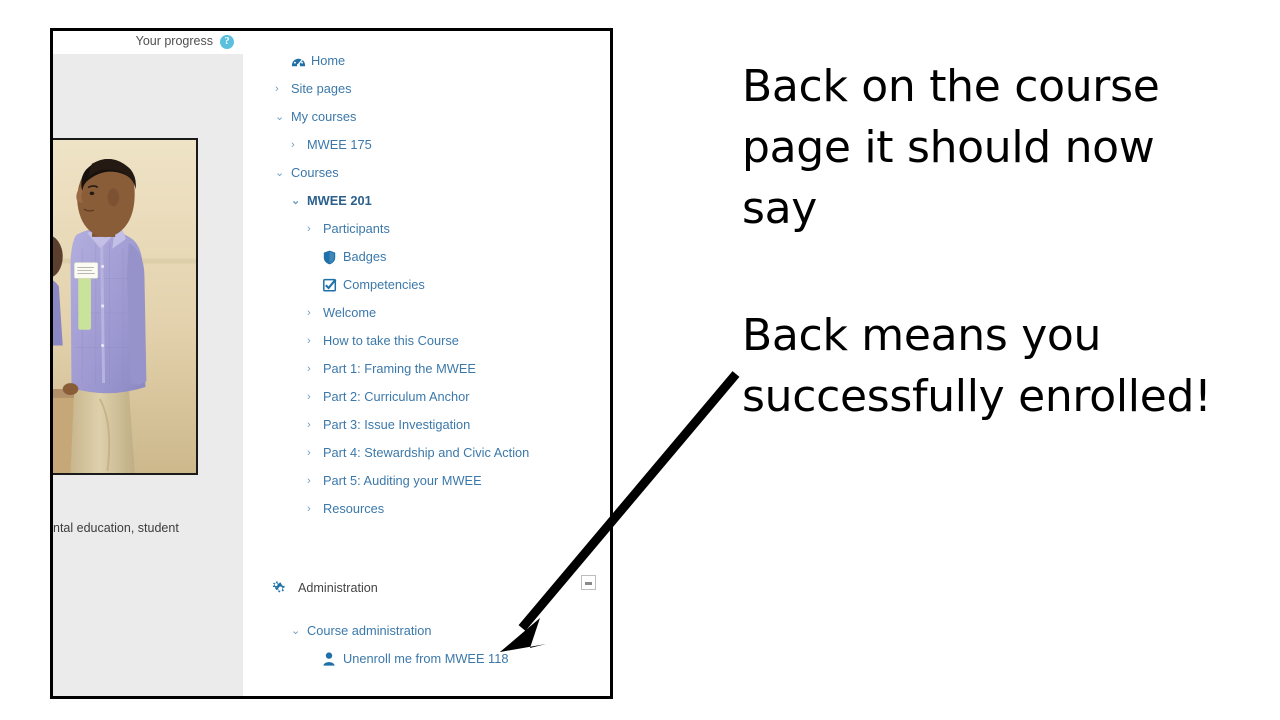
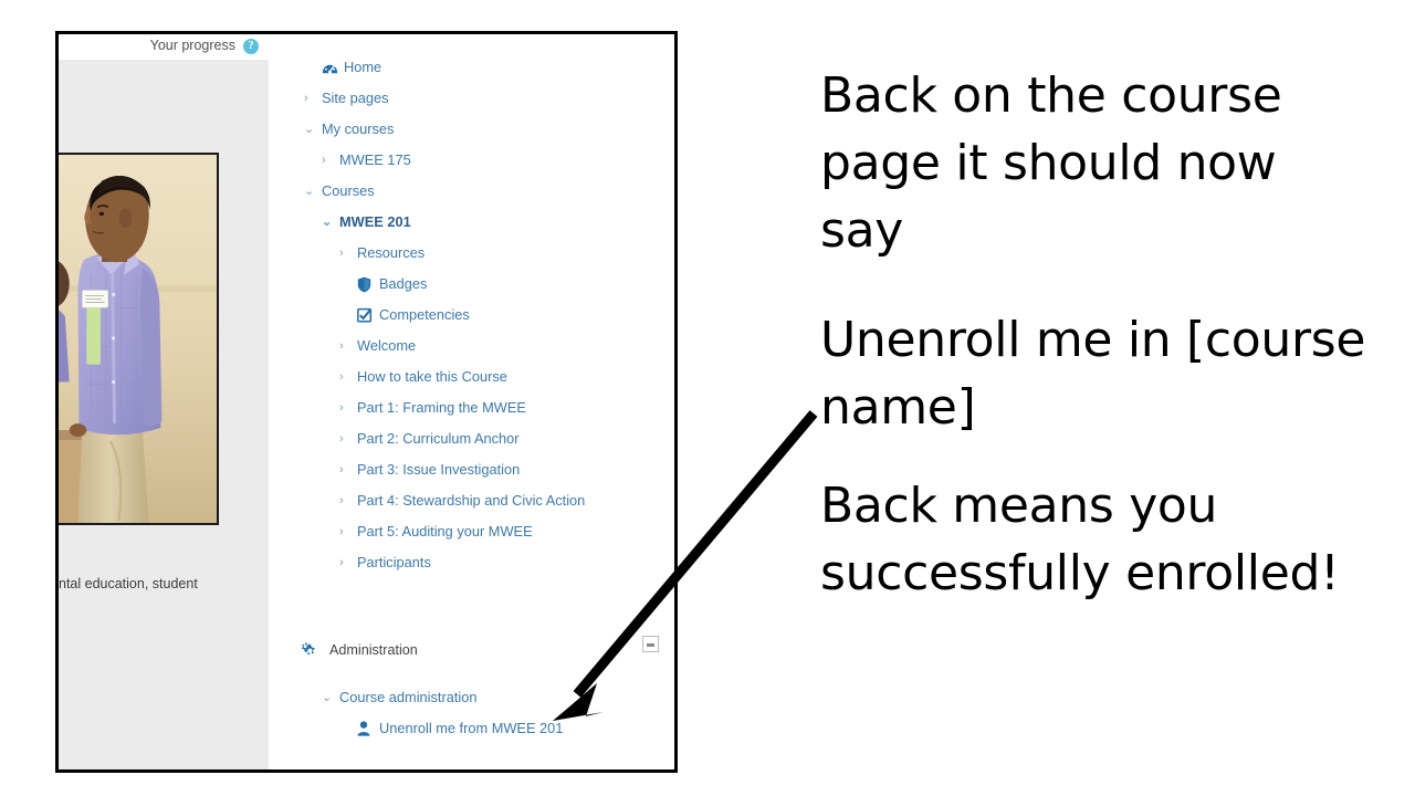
  Your progress
  ?
  ntal education, student
  Home
  ›
  Site pages
  ⌄
  My courses
  ›
  MWEE 175
  ⌄
  Courses
  ⌄
  MWEE 201
  ›
- Participants
+ Resources
  Badges
  Competencies
  ›
  Welcome
  ›
  How to take this Course
  ›
  Part 1: Framing the MWEE
  ›
  Part 2: Curriculum Anchor
  ›
  Part 3: Issue Investigation
  ›
  Part 4: Stewardship and Civic Action
  ›
  Part 5: Auditing your MWEE
  ›
- Resources
+ Participants
  Administration
  ⌄
  Course administration
- Unenroll me from MWEE 118
+ Unenroll me from MWEE 201
  Back on the course page it should now say
+ Unenroll me in [course name]
  Back means you successfully enrolled!
